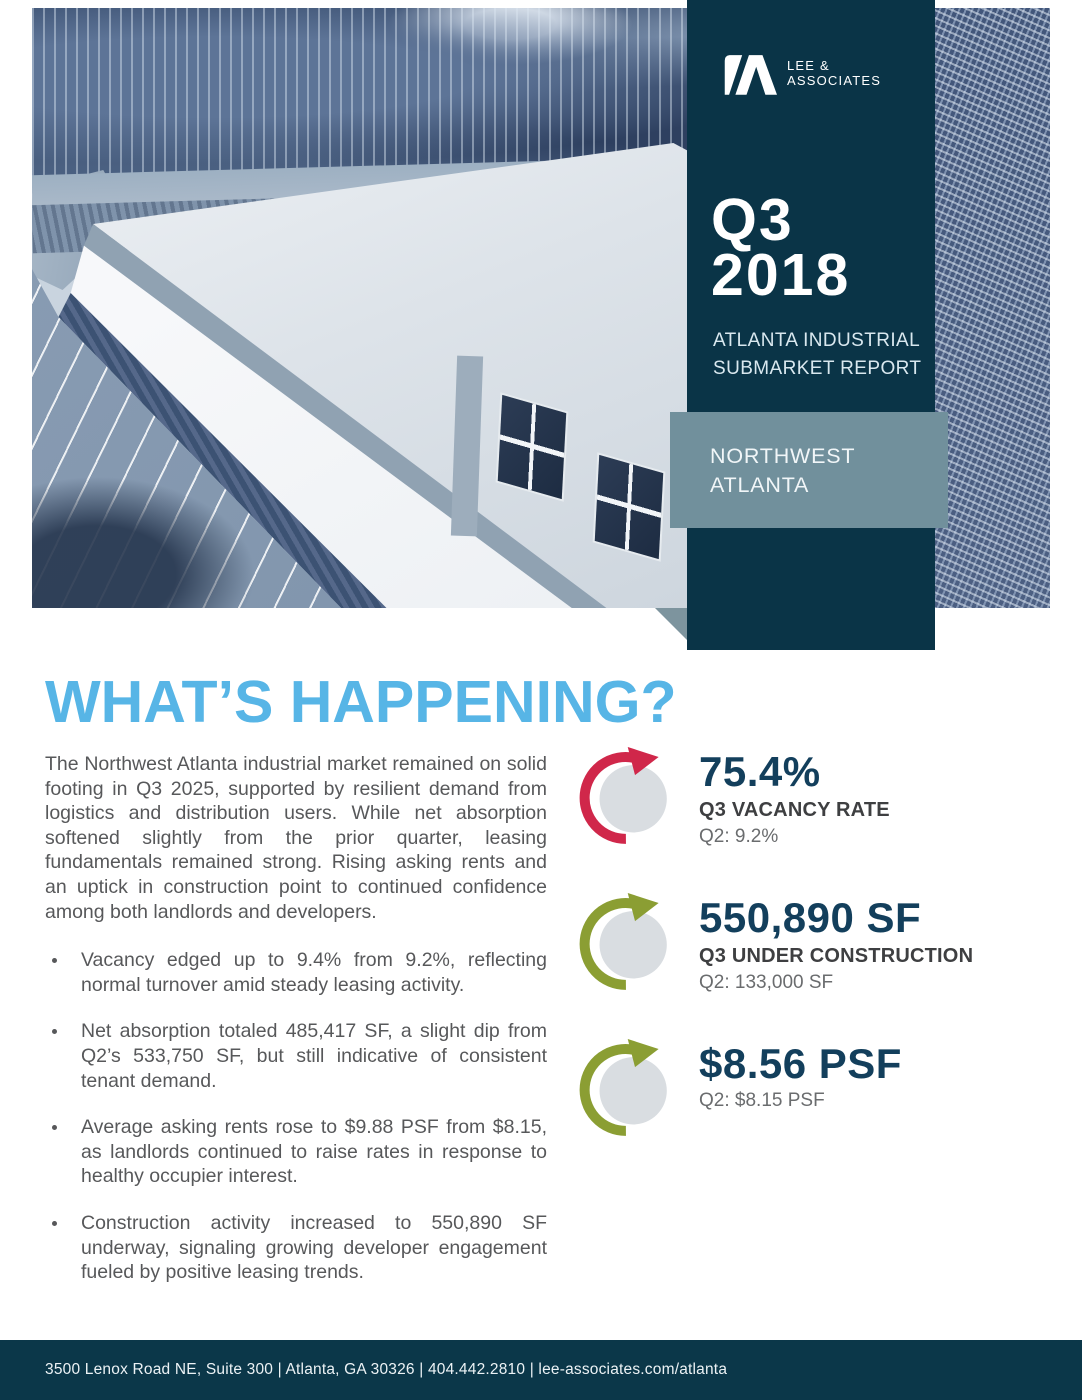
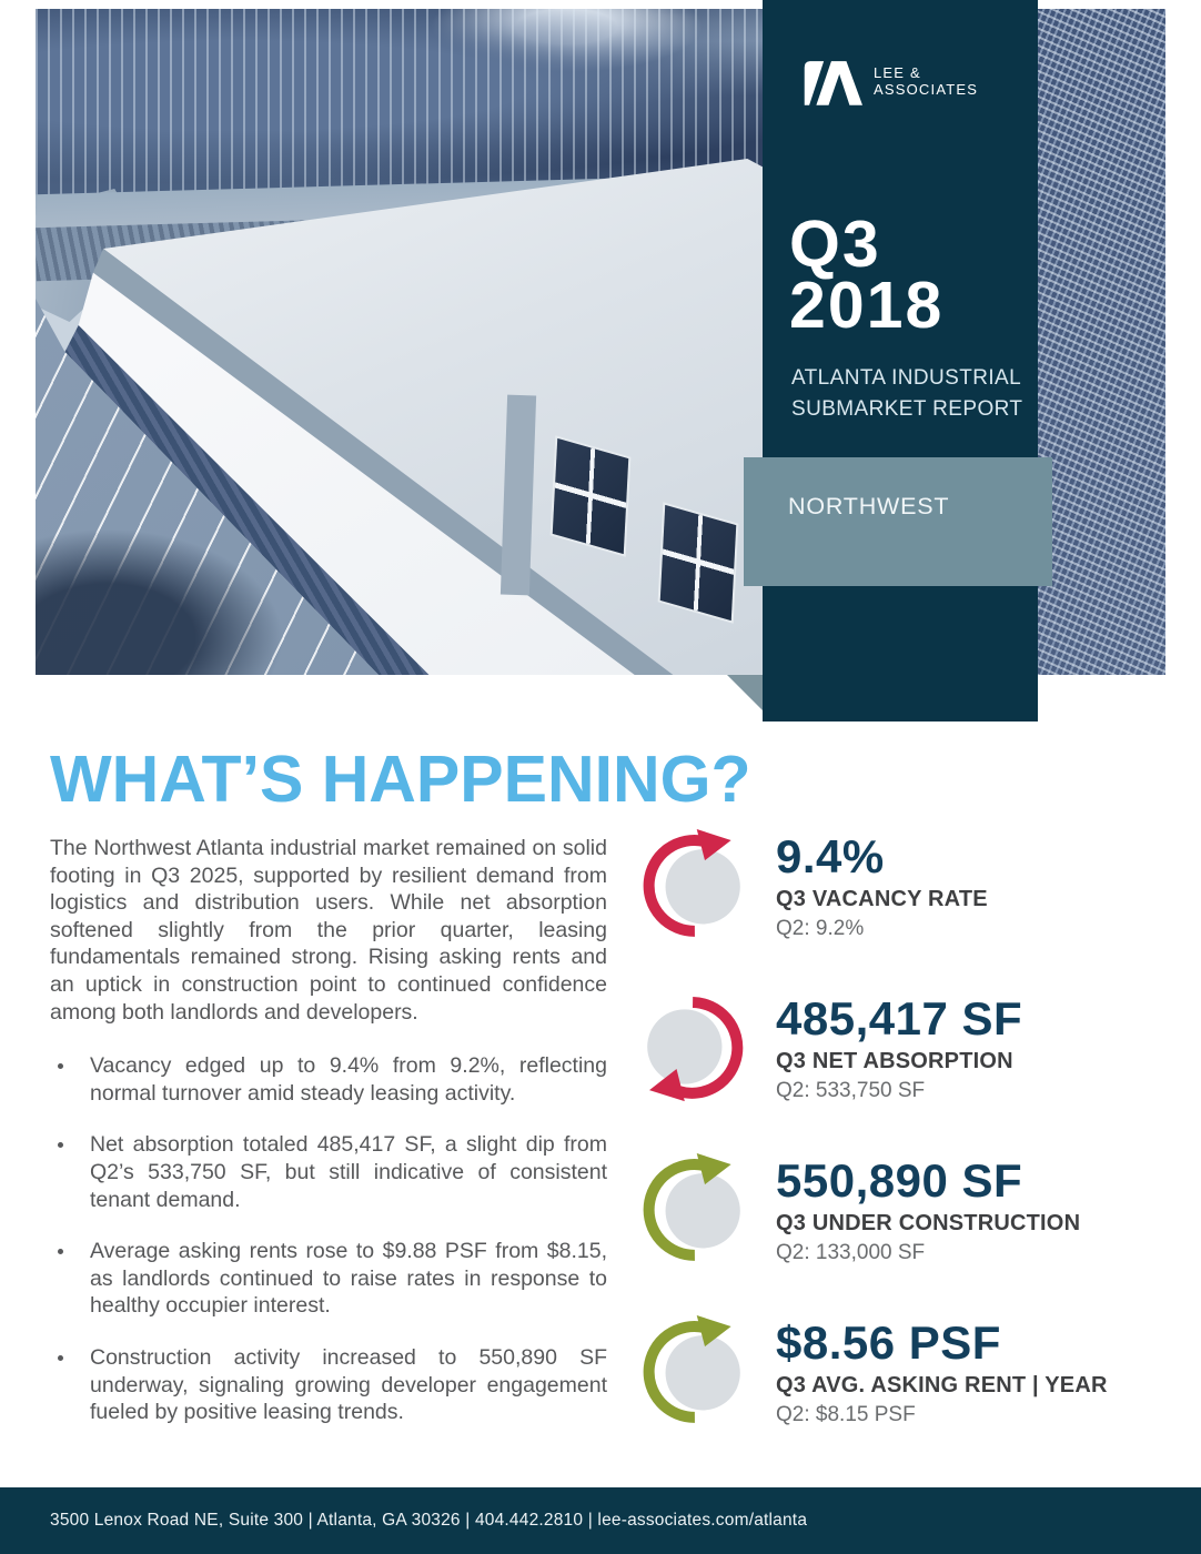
  LEE &
  ASSOCIATES
  Q3
  2018
  ATLANTA INDUSTRIAL
  SUBMARKET REPORT
  NORTHWEST
- ATLANTA
  WHAT’S HAPPENING?
  The Northwest Atlanta industrial market remained on solid footing in Q3 2025, supported by resilient demand from logistics and distribution users. While net absorption softened slightly from the prior quarter, leasing fundamentals remained strong. Rising asking rents and an uptick in construction point to continued confidence among both landlords and developers.
  Vacancy edged up to 9.4% from 9.2%, reflecting normal turnover amid steady leasing activity.
  Net absorption totaled 485,417 SF, a slight dip from Q2’s 533,750 SF, but still indicative of consistent tenant demand.
  Average asking rents rose to $9.88 PSF from $8.15, as landlords continued to raise rates in response to healthy occupier interest.
  Construction activity increased to 550,890 SF underway, signaling growing developer engagement fueled by positive leasing trends.
- 75.4%
+ 9.4%
  Q3 VACANCY RATE
  Q2: 9.2%
+ 485,417 SF
+ Q3 NET ABSORPTION
+ Q2: 533,750 SF
  550,890 SF
  Q3 UNDER CONSTRUCTION
  Q2: 133,000 SF
  $8.56 PSF
+ Q3 AVG. ASKING RENT | YEAR
  Q2: $8.15 PSF
  3500 Lenox Road NE, Suite 300 | Atlanta, GA 30326 | 404.442.2810 | lee-associates.com/atlanta
